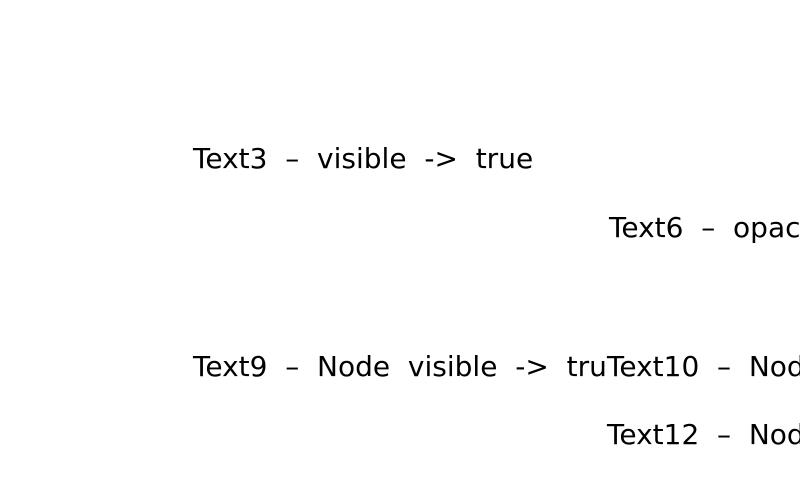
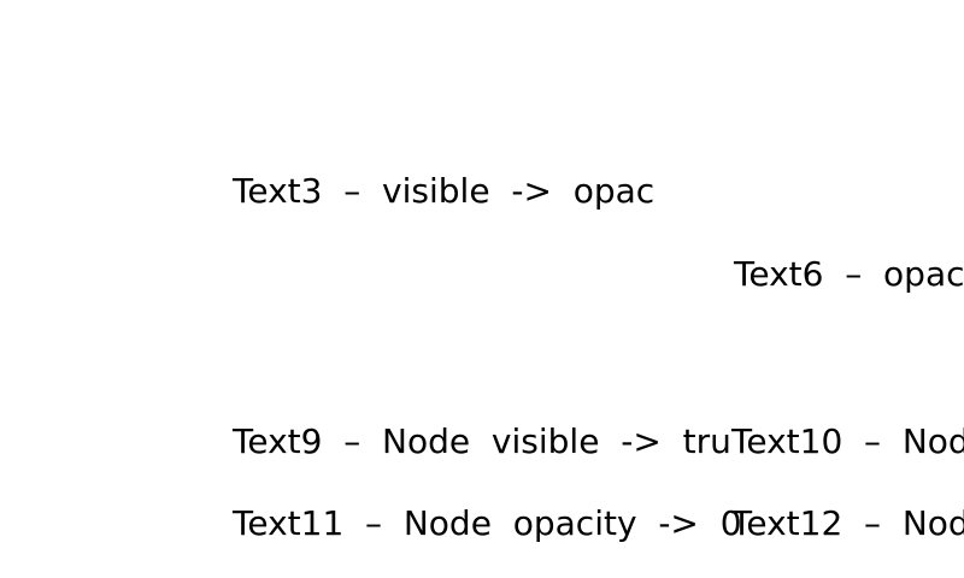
- Text3 – visible -> true
+ Text3 – visible -> opac
  Text6 – opac
  Text9 – Node visible -> tru
  Text10 – Nod
+ Text11 – Node opacity -> 0
  Text12 – Nod
